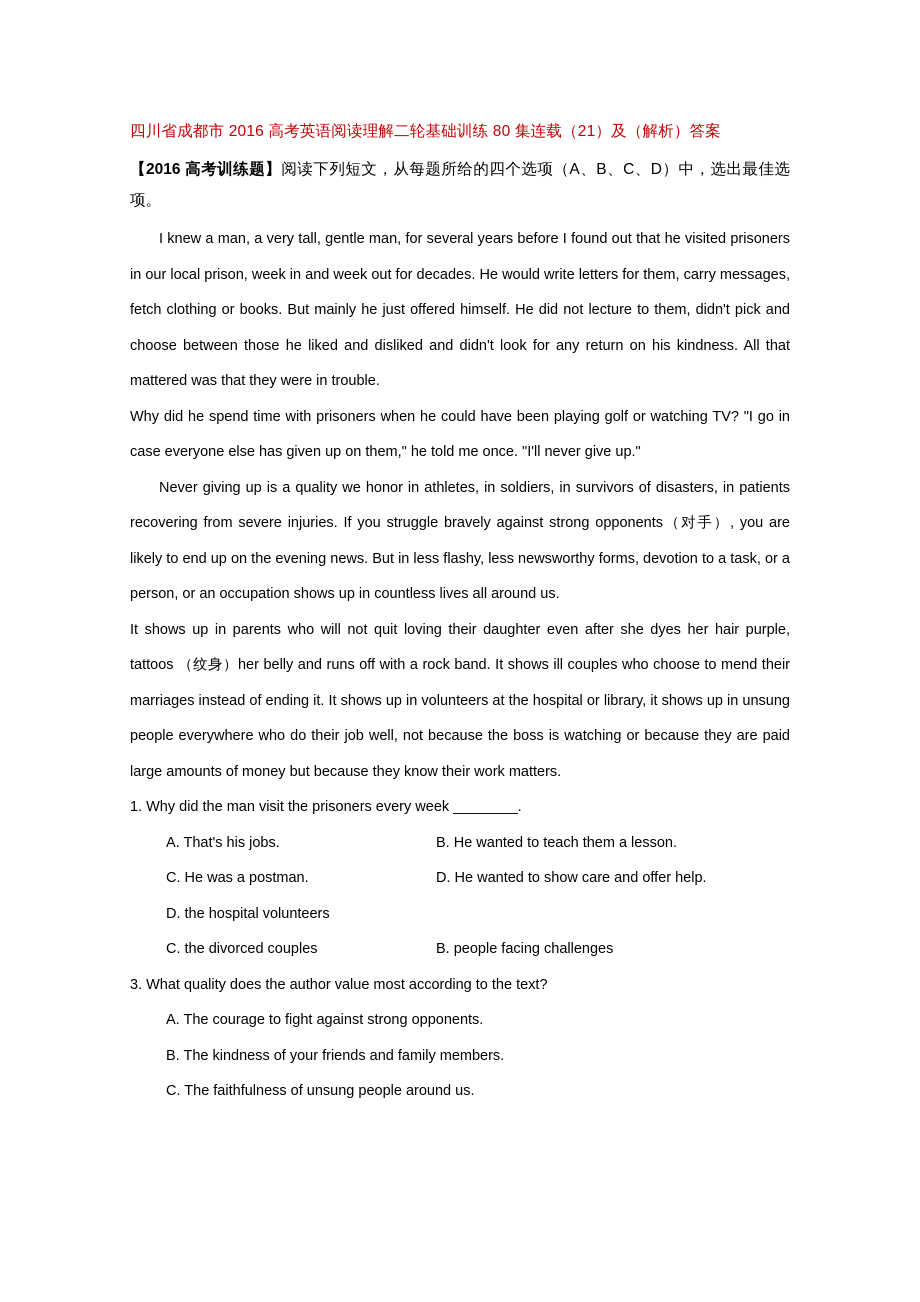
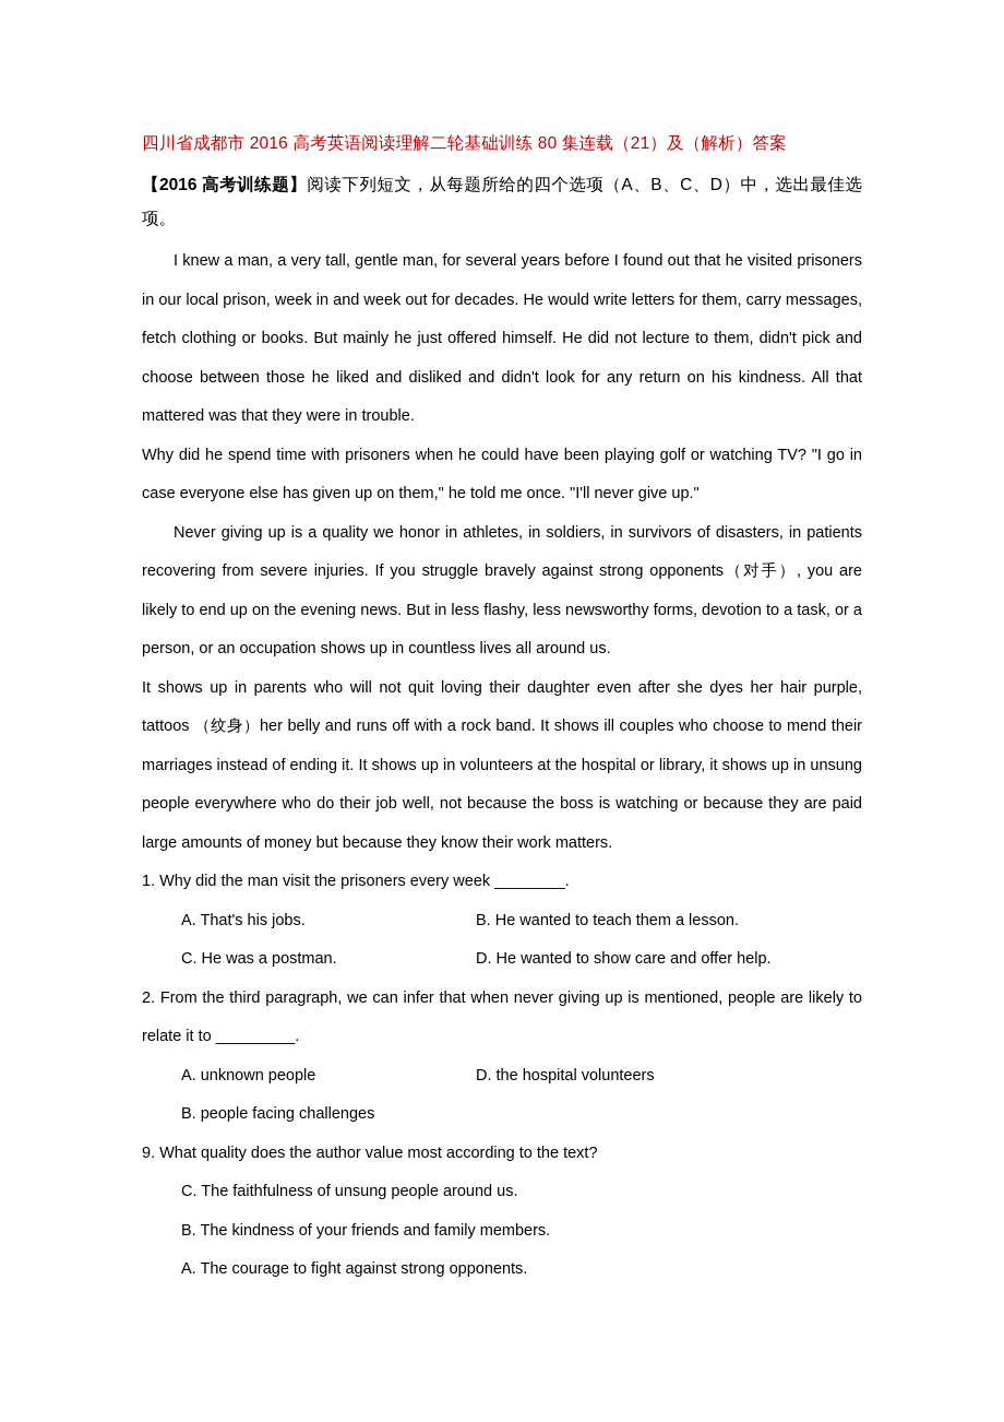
  四川省成都市 2016 高考英语阅读理解二轮基础训练 80 集连载（21）及（解析）答案
  【2016 高考训练题】阅读下列短文，从每题所给的四个选项（A、B、C、D）中，选出最佳选项。
  I knew a man, a very tall, gentle man, for several years before I found out that he visited prisoners in our local prison, week in and week out for decades. He would write letters for them, carry messages, fetch clothing or books. But mainly he just offered himself. He did not lecture to them, didn't pick and choose between those he liked and disliked and didn't look for any return on his kindness. All that mattered was that they were in trouble.
  Why did he spend time with prisoners when he could have been playing golf or watching TV? "I go in case everyone else has given up on them," he told me once. "I'll never give up."
  Never giving up is a quality we honor in athletes, in soldiers, in survivors of disasters, in patients recovering from severe injuries. If you struggle bravely against strong opponents（对手）, you are likely to end up on the evening news. But in less flashy, less newsworthy forms, devotion to a task, or a person, or an occupation shows up in countless lives all around us.
  It shows up in parents who will not quit loving their daughter even after she dyes her hair purple, tattoos （纹身）her belly and runs off with a rock band. It shows ill couples who choose to mend their marriages instead of ending it. It shows up in volunteers at the hospital or library, it shows up in unsung people everywhere who do their job well, not because the boss is watching or because they are paid large amounts of money but because they know their work matters.
  1. Why did the man visit the prisoners every week ________.
  A. That's his jobs.
  B. He wanted to teach them a lesson.
  C. He was a postman.
  D. He wanted to show care and offer help.
+ 2. From the third paragraph, we can infer that when never giving up is mentioned, people are likely to relate it to _________.
+ A. unknown people
  D. the hospital volunteers
- C. the divorced couples
  B. people facing challenges
- 3. What quality does the author value most according to the text?
+ 9. What quality does the author value most according to the text?
- A. The courage to fight against strong opponents.
+ C. The faithfulness of unsung people around us.
  B. The kindness of your friends and family members.
- C. The faithfulness of unsung people around us.
+ A. The courage to fight against strong opponents.
